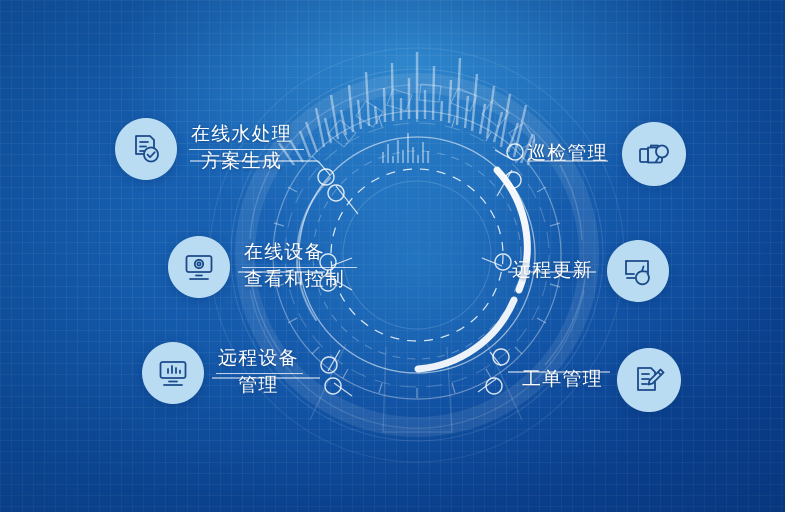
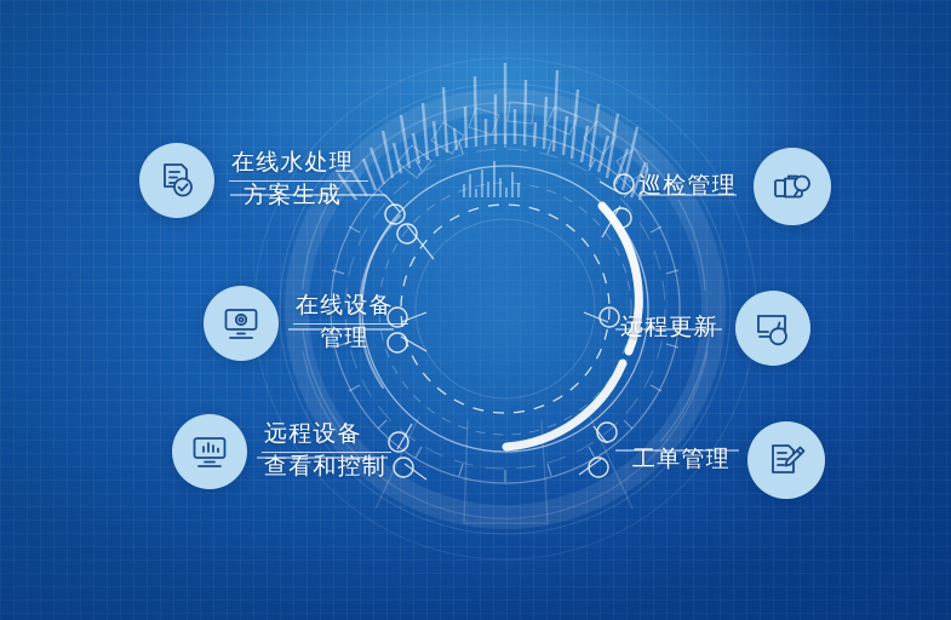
  在线水处理
  方案生成
  在线设备
- 查看和控制
+ 管理
  远程设备
- 管理
+ 查看和控制
  巡检管理
  远程更新
  工单管理
